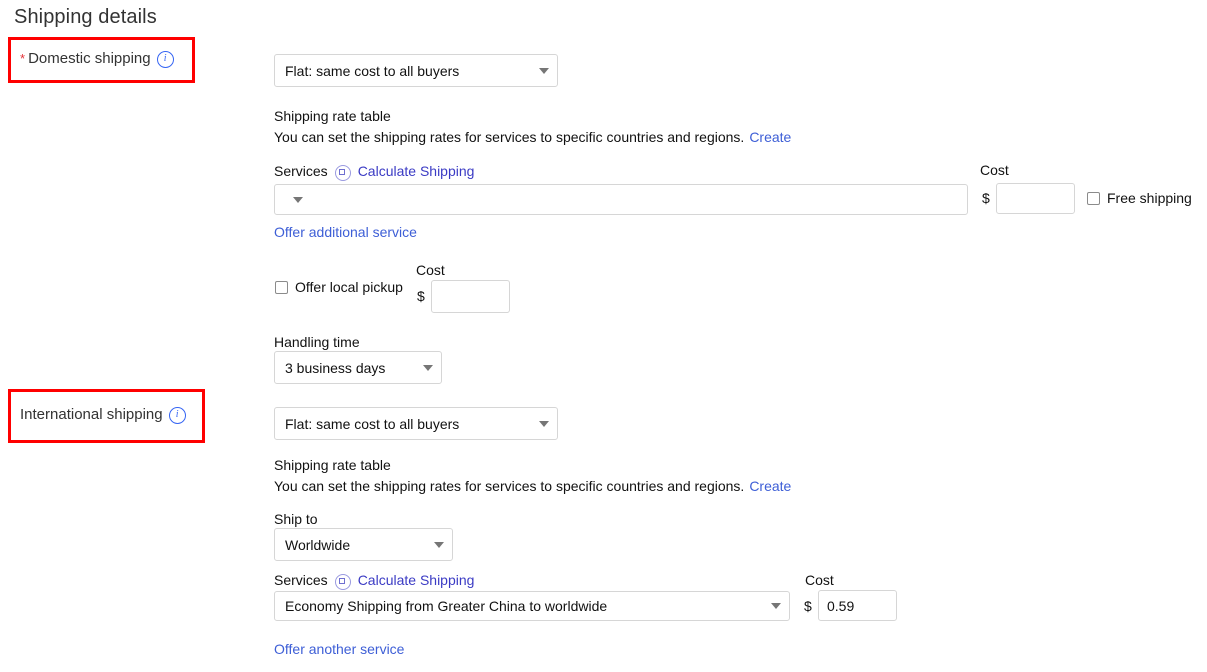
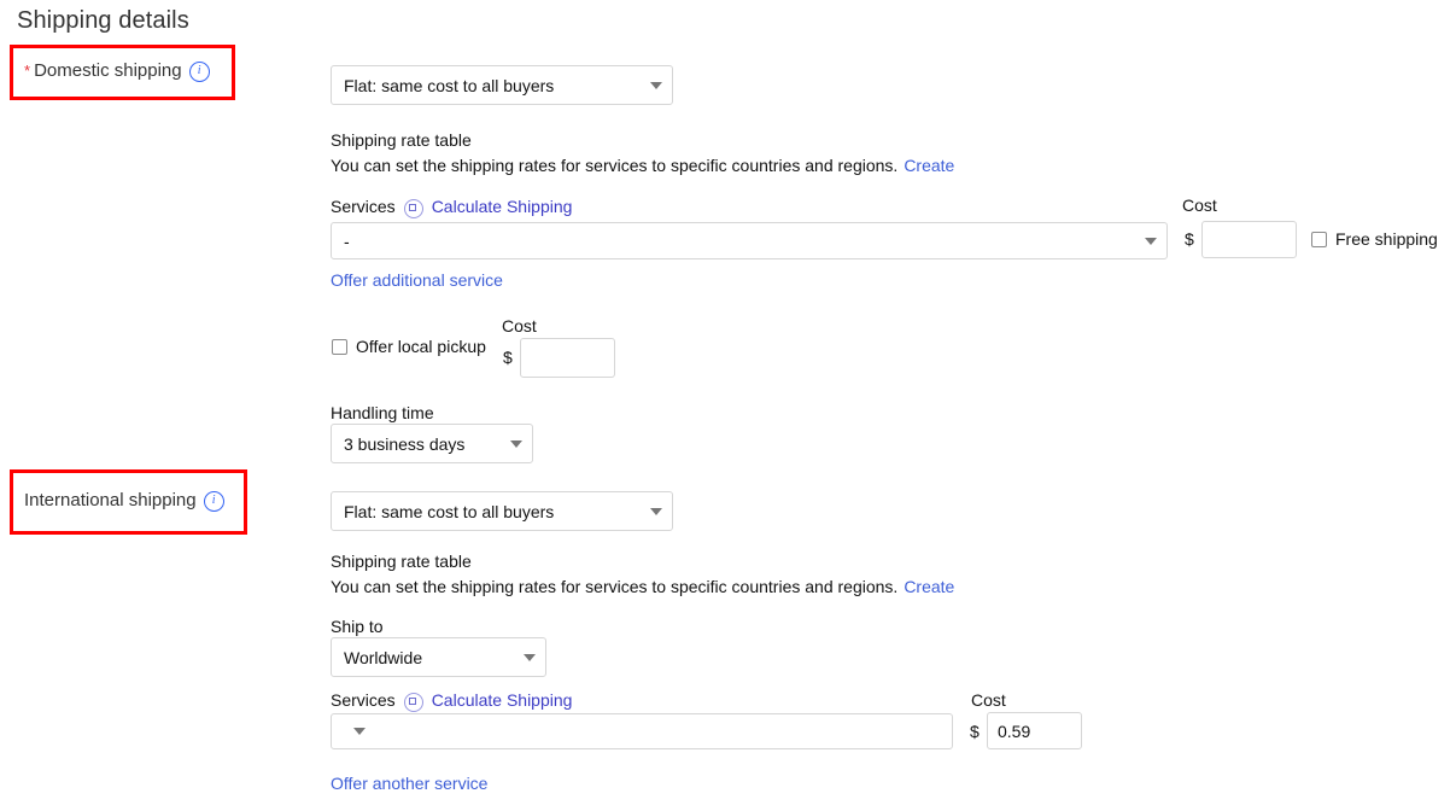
  Shipping details
  *
  Domestic shipping
  i
  International shipping
  i
  Flat: same cost to all buyers
  Shipping rate table
  You can set the shipping rates for services to specific countries and regions.
  Create
  Services
  Calculate Shipping
+ -
  Cost
  $
  Free shipping
  Offer additional service
  Offer local pickup
  Cost
  $
  Handling time
  3 business days
  Flat: same cost to all buyers
  Shipping rate table
  You can set the shipping rates for services to specific countries and regions.
  Create
  Ship to
  Worldwide
  Services
  Calculate Shipping
- Economy Shipping from Greater China to worldwide
  Cost
  $
  0.59
  Offer another service
